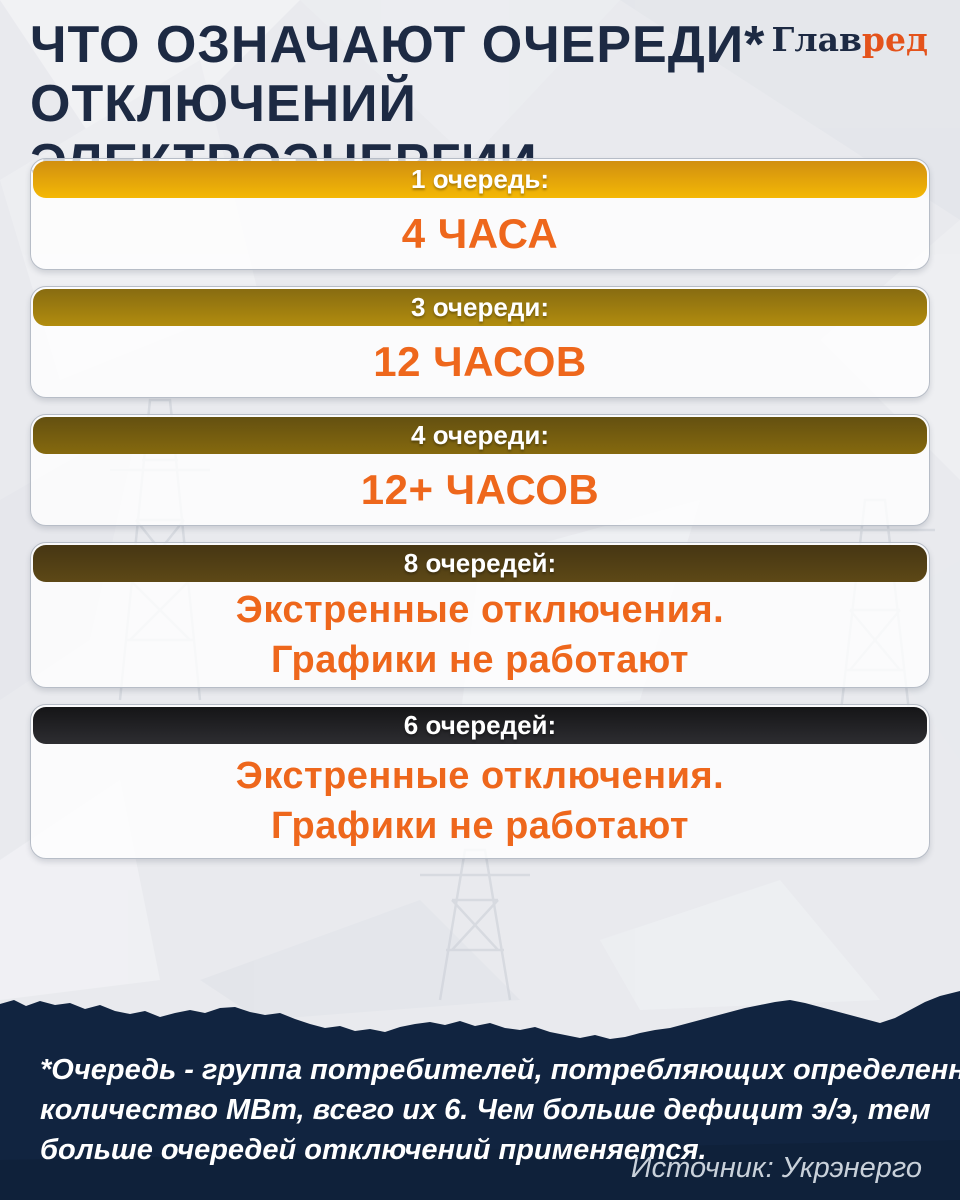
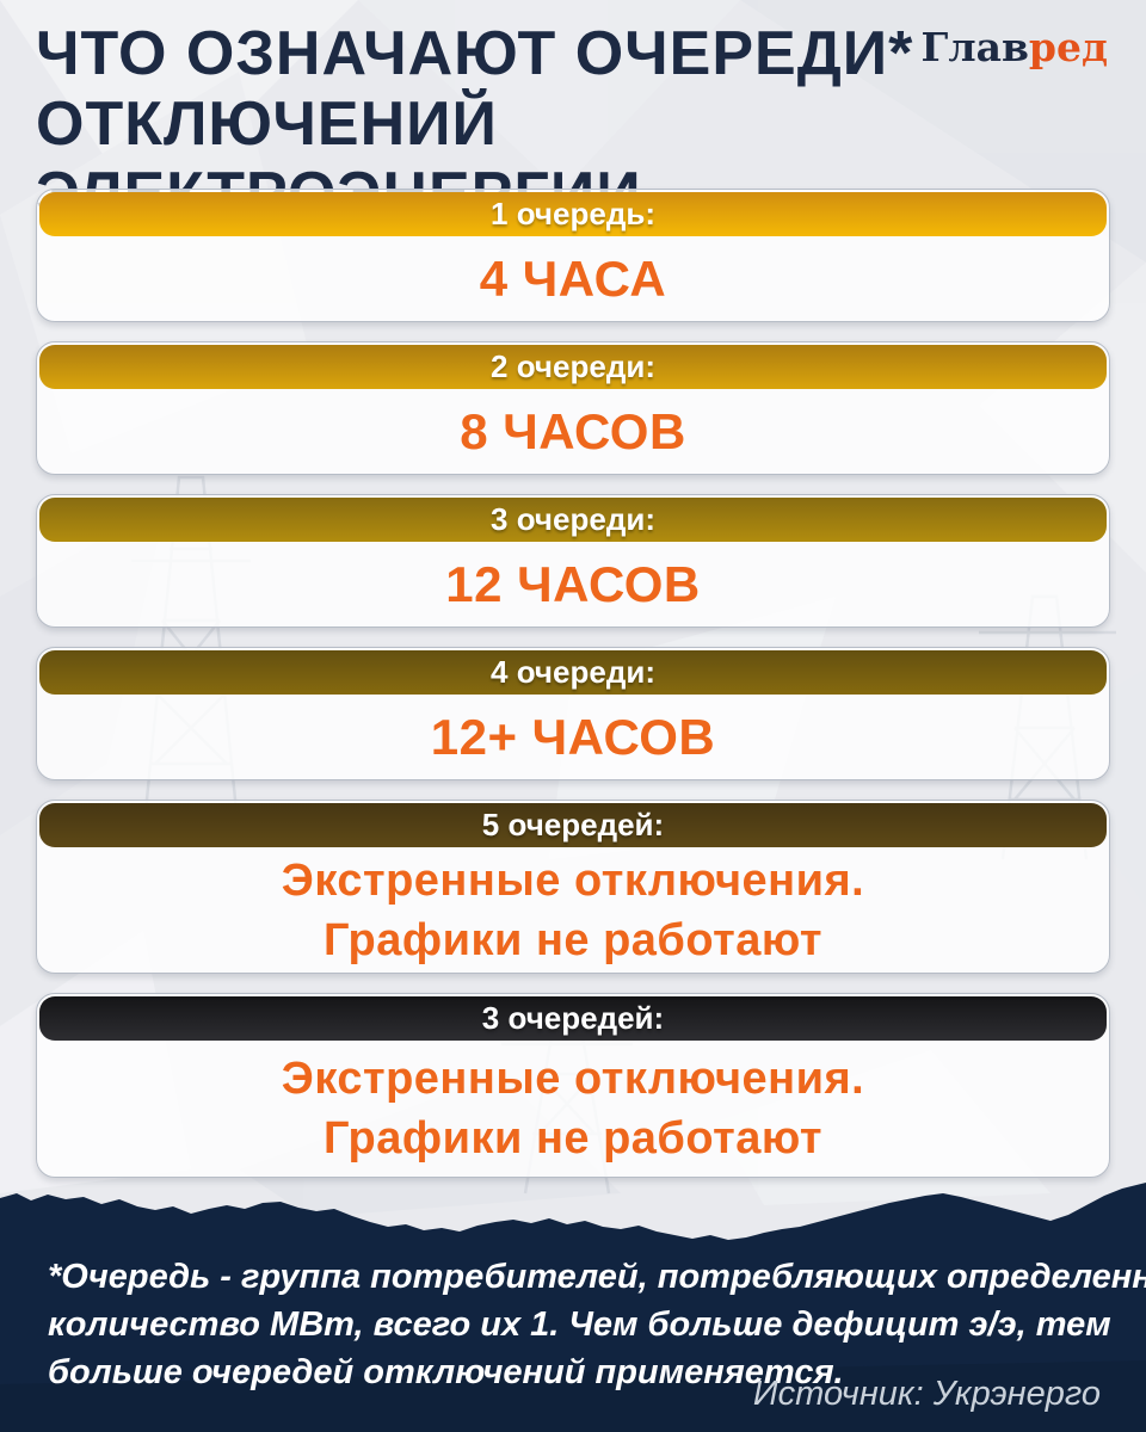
  ЧТО ОЗНАЧАЮТ ОЧЕРЕДИ*
  Главред
  1 очередь:
  4 ЧАСА
+ 2 очереди:
+ 8 ЧАСОВ
  3 очереди:
  12 ЧАСОВ
  4 очереди:
  12+ ЧАСОВ
- 8 очередей:
+ 5 очередей:
  Экстренные отключения.
  Графики не работают
- 6 очередей:
+ 3 очередей:
  Экстренные отключения.
  Графики не работают
  *Очередь - группа потребителей, потребляющих определенн
- количество МВт, всего их 6. Чем больше дефицит э/э, тем
+ количество МВт, всего их 1. Чем больше дефицит э/э, тем
  больше очередей отключений применяется.
  Источник: Укрэнерго
